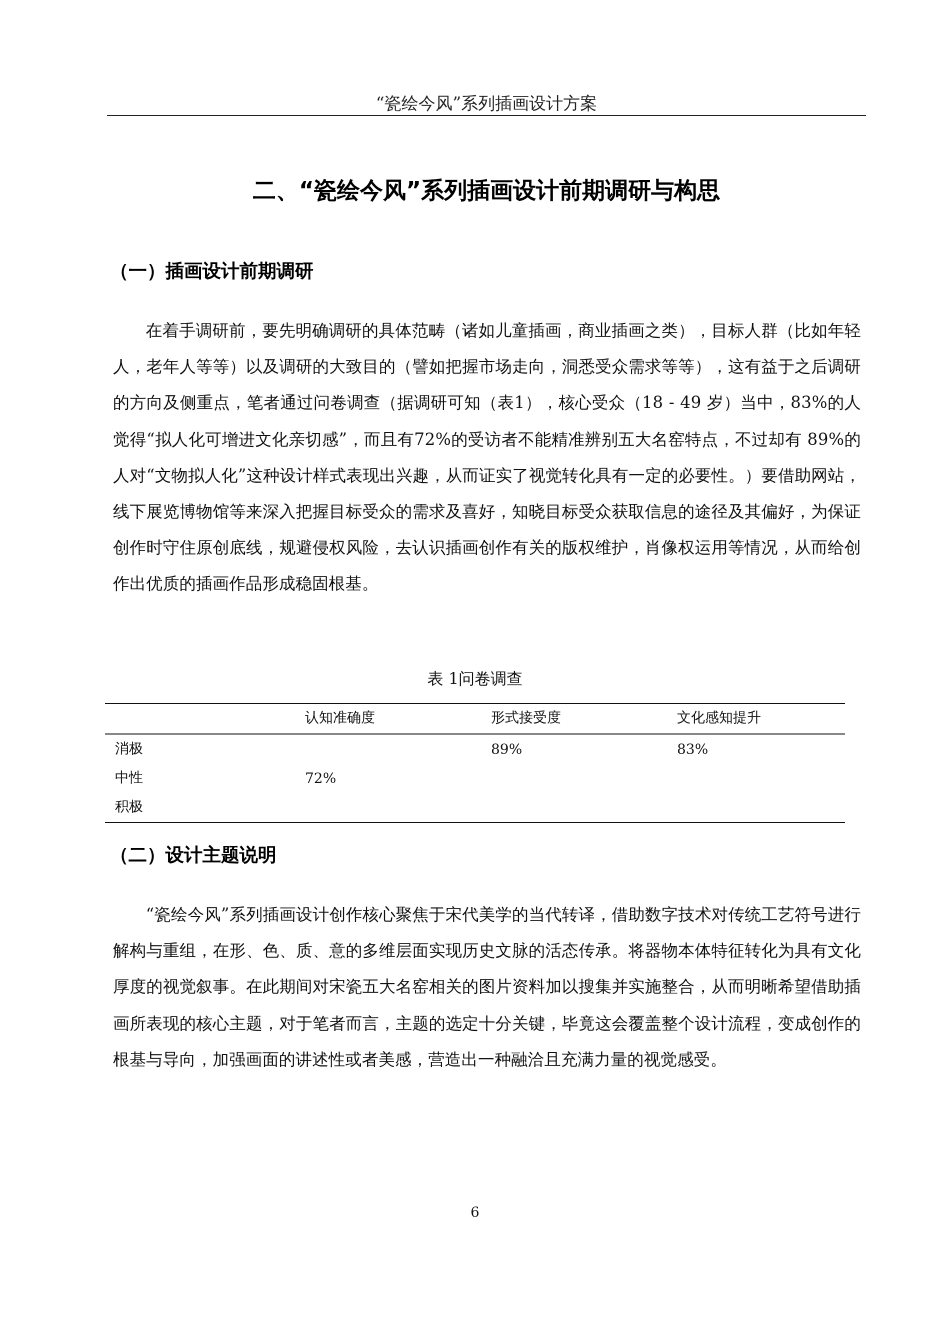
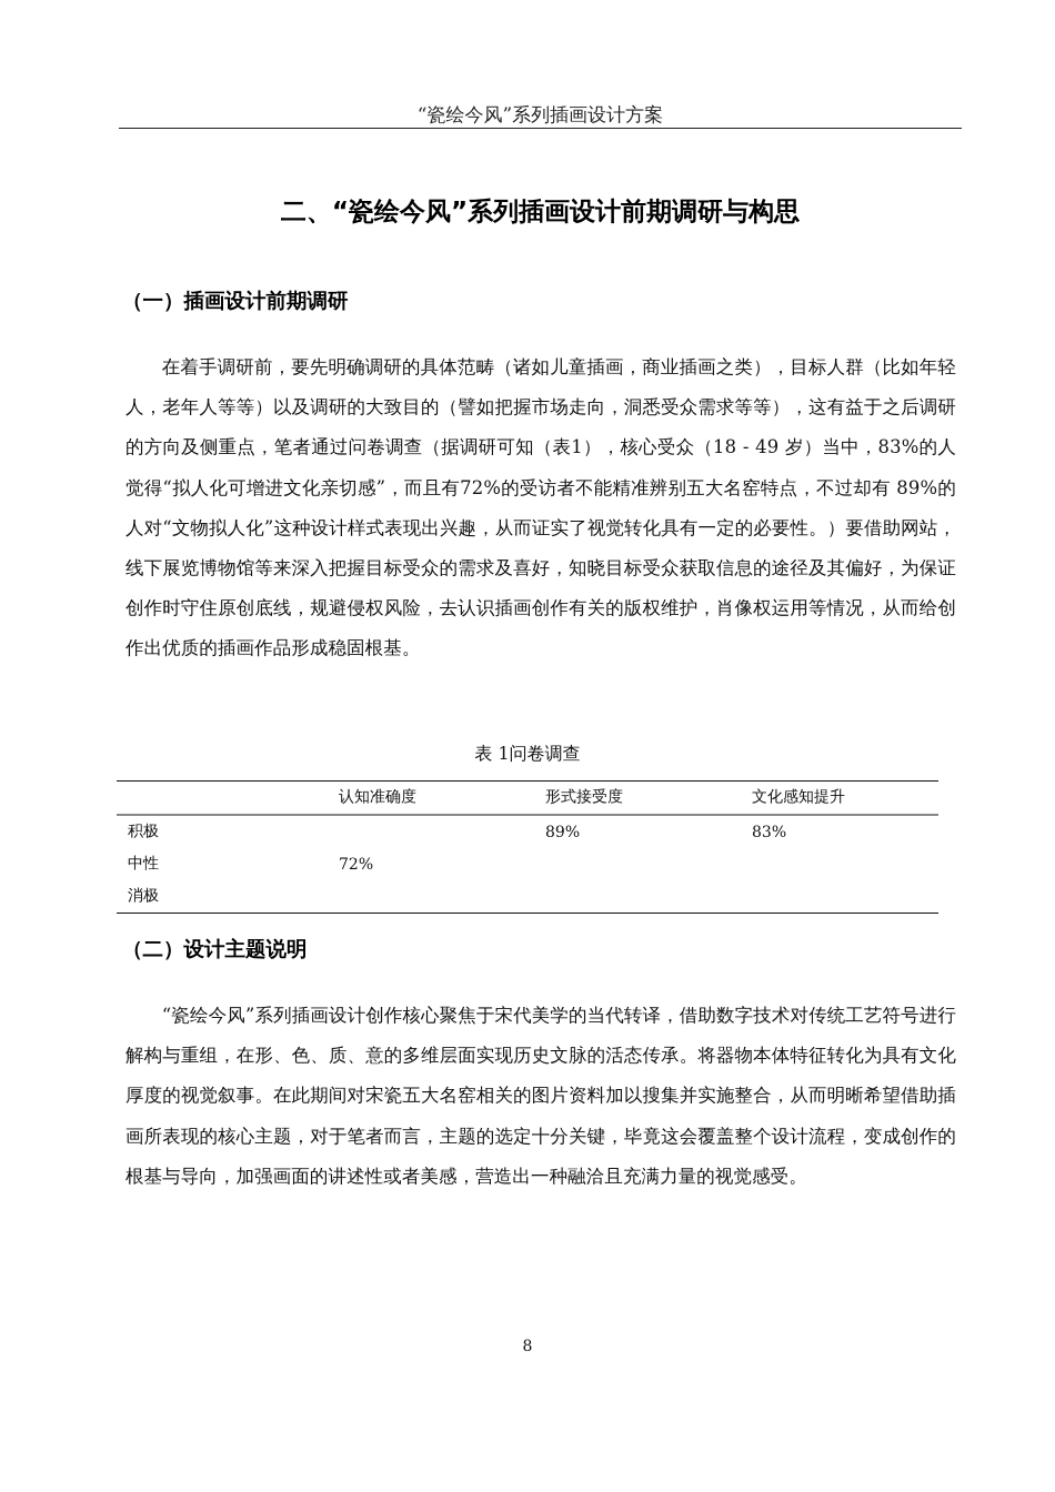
  “瓷绘今风”系列插画设计方案
  二、“瓷绘今风”系列插画设计前期调研与构思
  （一）插画设计前期调研
  在着手调研前，要先明确调研的具体范畴（诸如儿童插画，商业插画之类），目标人群（比如年轻人，老年人等等）以及调研的大致目的（譬如把握市场走向，洞悉受众需求等等），这有益于之后调研的方向及侧重点，笔者通过问卷调查（据调研可知（表1），核心受众（18 - 49 岁）当中，83%的人觉得“拟人化可增进文化亲切感”，而且有72%的受访者不能精准辨别五大名窑特点，不过却有 89%的人对“文物拟人化”这种设计样式表现出兴趣，从而证实了视觉转化具有一定的必要性。）要借助网站，线下展览博物馆等来深入把握目标受众的需求及喜好，知晓目标受众获取信息的途径及其偏好，为保证创作时守住原创底线，规避侵权风险，去认识插画创作有关的版权维护，肖像权运用等情况，从而给创作出优质的插画作品形成稳固根基。
  表 1问卷调查
  	认知准确度	形式接受度	文化感知提升
- 消极		89%	83%
+ 积极		89%	83%
  中性	72%
- 积极
+ 消极
  （二）设计主题说明
  “瓷绘今风”系列插画设计创作核心聚焦于宋代美学的当代转译，借助数字技术对传统工艺符号进行解构与重组，在形、色、质、意的多维层面实现历史文脉的活态传承。将器物本体特征转化为具有文化厚度的视觉叙事。在此期间对宋瓷五大名窑相关的图片资料加以搜集并实施整合，从而明晰希望借助插画所表现的核心主题，对于笔者而言，主题的选定十分关键，毕竟这会覆盖整个设计流程，变成创作的根基与导向，加强画面的讲述性或者美感，营造出一种融洽且充满力量的视觉感受。
- 6
+ 8
